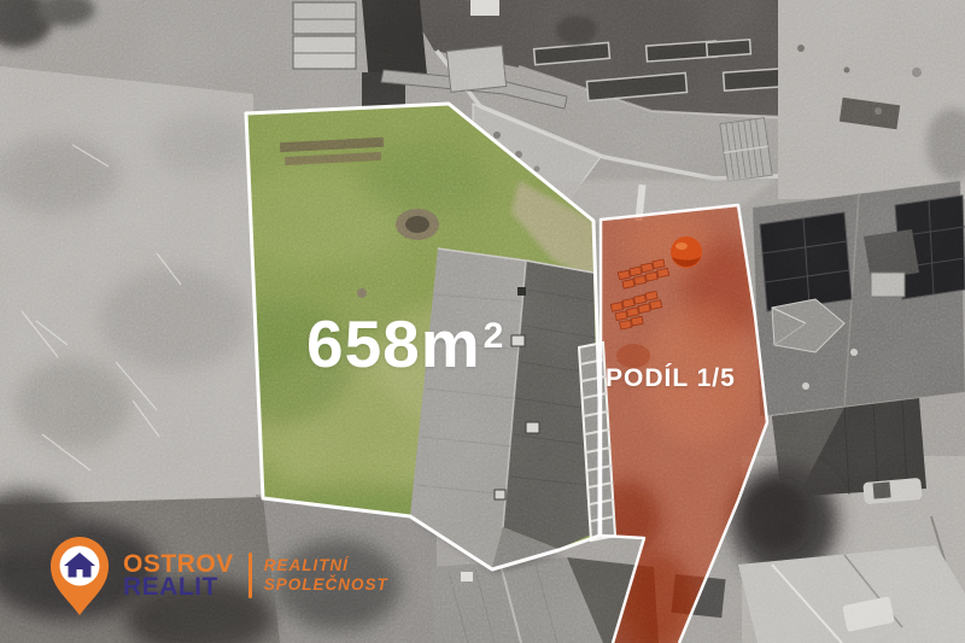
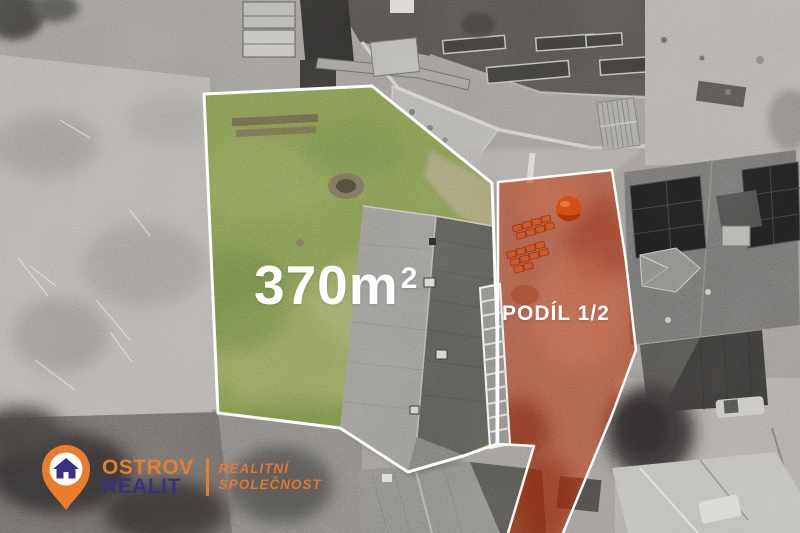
- 658m2
+ 370m2
- PODÍL 1/5
+ PODÍL 1/2
  OSTROV
  REALIT
  REALITNÍ
  SPOLEČNOST
